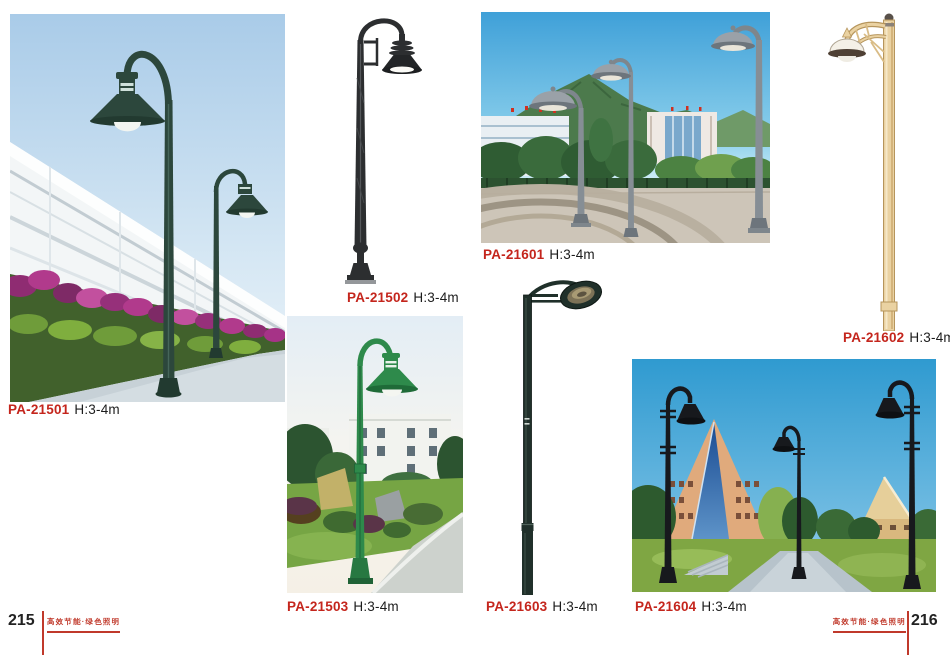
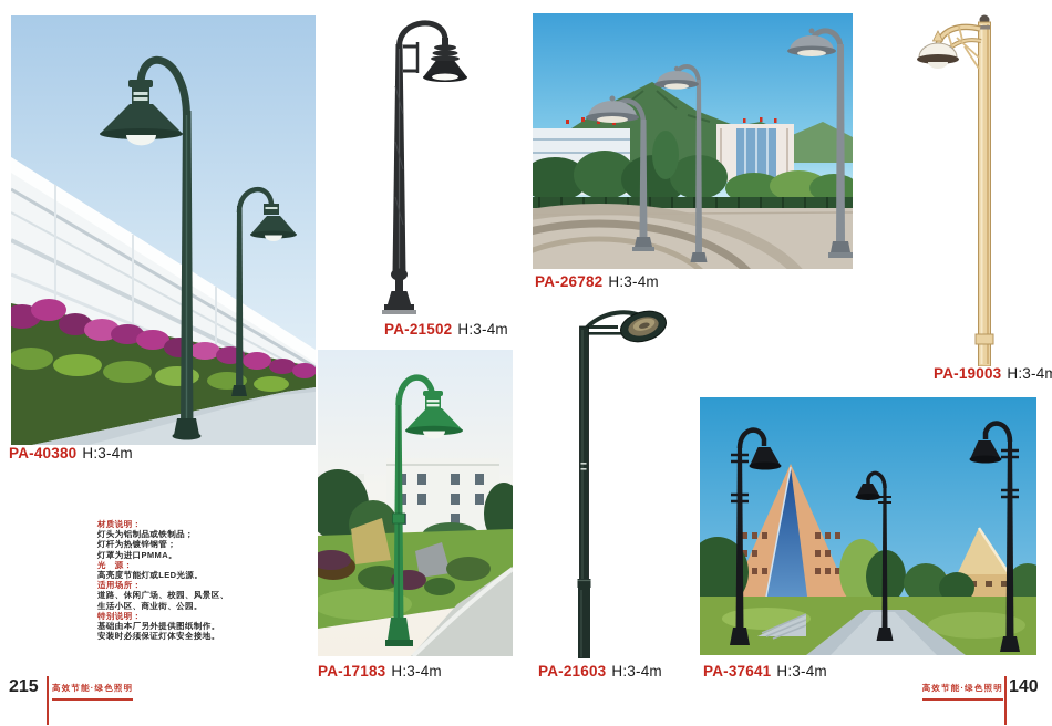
- PA-21501 H:3-4m
+ PA-40380 H:3-4m
+ 材质说明：
+ 灯头为铝制品或铁制品；
+ 灯杆为热镀锌钢管；
+ 灯罩为进口PMMA。
+ 光 源：
+ 高亮度节能灯或LED光源。
+ 适用场所：
+ 道路、休闲广场、校园、风景区、
+ 生活小区、商业街、公园。
+ 特别说明：
+ 基础由本厂另外提供图纸制作。
+ 安装时必须保证灯体安全接地。
  PA-21502 H:3-4m
- PA-21601 H:3-4m
+ PA-26782 H:3-4m
- PA-21602 H:3-4m
+ PA-19003 H:3-4m
- PA-21503 H:3-4m
+ PA-17183 H:3-4m
  PA-21603 H:3-4m
- PA-21604 H:3-4m
+ PA-37641 H:3-4m
  215
  高效节能·绿色照明
  高效节能·绿色照明
- 216
+ 140
